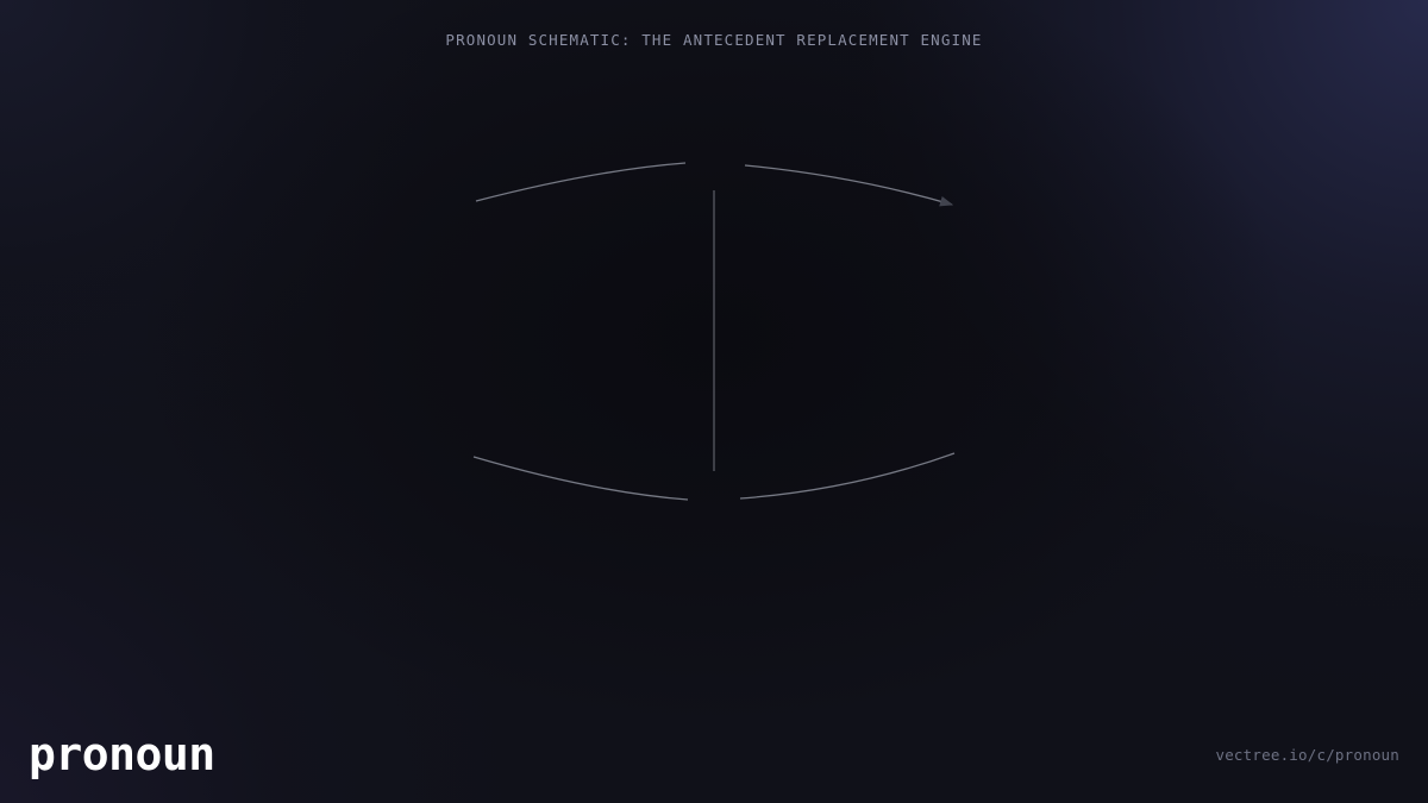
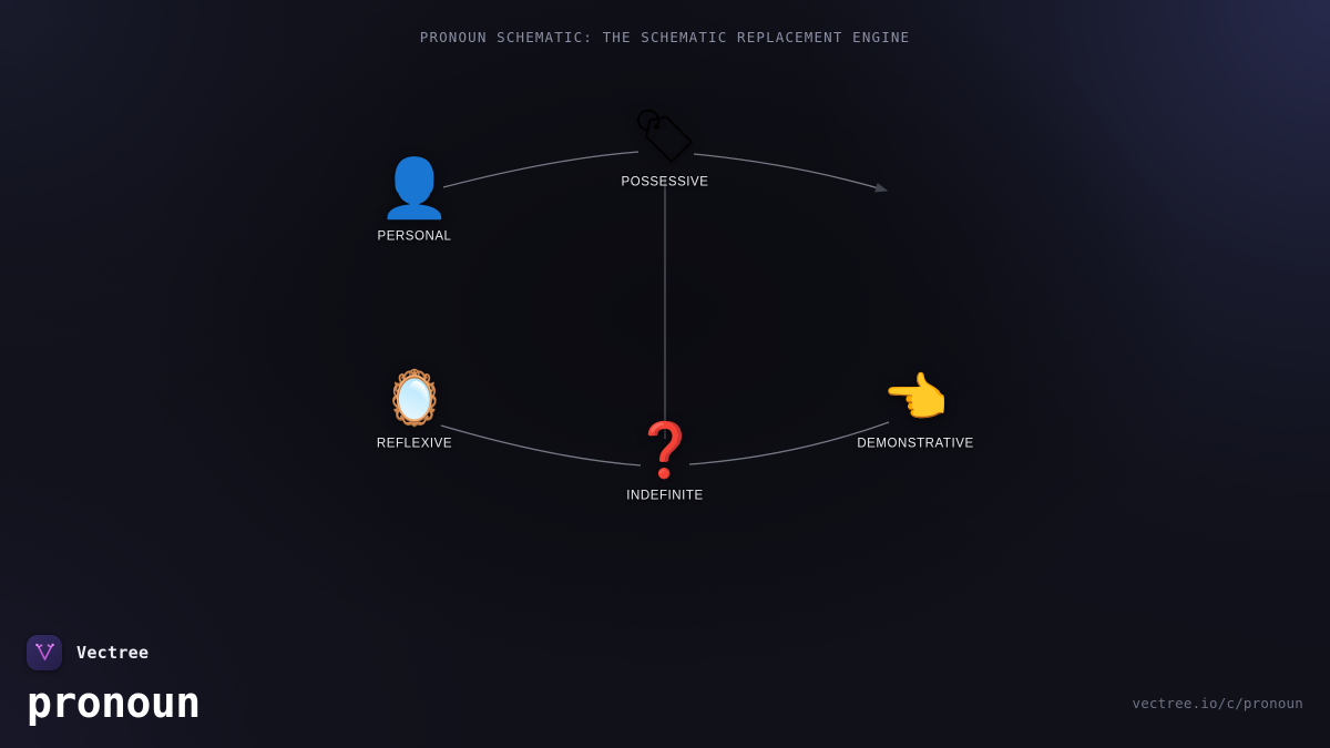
- PRONOUN SCHEMATIC: THE ANTECEDENT REPLACEMENT ENGINE
+ PRONOUN SCHEMATIC: THE SCHEMATIC REPLACEMENT ENGINE
+ 👤
+ PERSONAL
+ 🏷
+ POSSESSIVE
+ 🪞
+ REFLEXIVE
+ ❓
+ INDEFINITE
+ 👈
+ DEMONSTRATIVE
+ Vectree
  pronoun
  vectree.io/c/pronoun
